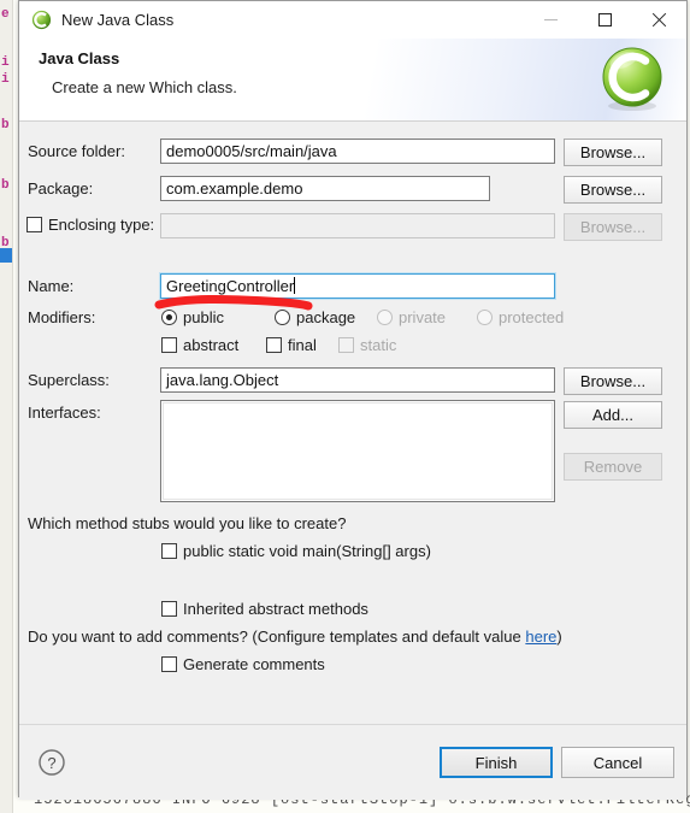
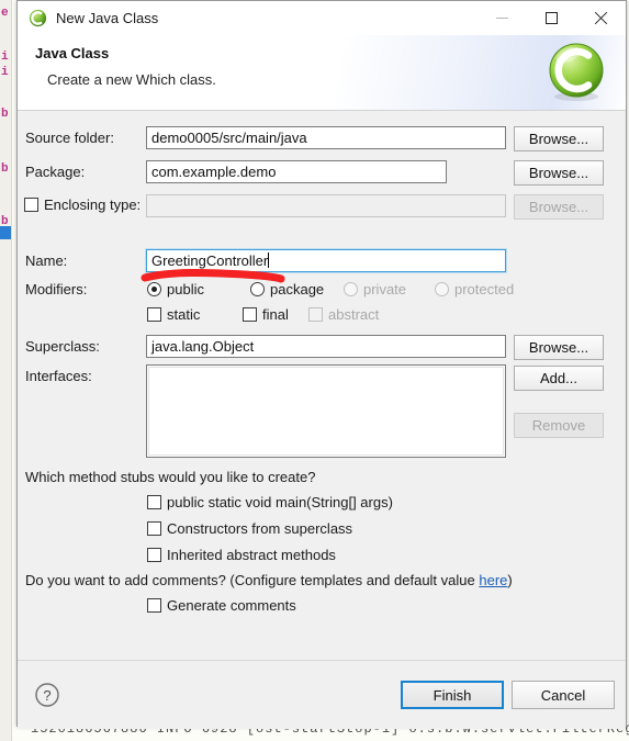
  e
  i
  i
  b
  b
  b
  1520186567886 INFO 6928 [ost-startStop-1] o.s.b.w.servlet.FilterRe
  New Java Class
  Java Class
  Create a new Which class.
  Source folder:
  demo0005/src/main/java
  Browse...
  Package:
  com.example.demo
  Browse...
  Enclosing type:
  Browse...
  Name:
  GreetingController
  Modifiers:
  public
  package
  private
  protected
- abstract
+ static
  final
- static
+ abstract
  Superclass:
  java.lang.Object
  Browse...
  Interfaces:
  Add...
  Remove
  Which method stubs would you like to create?
  public static void main(String[] args)
+ Constructors from superclass
  Inherited abstract methods
  Do you want to add comments? (Configure templates and default value here)
  Generate comments
  ?
  Finish
  Cancel
